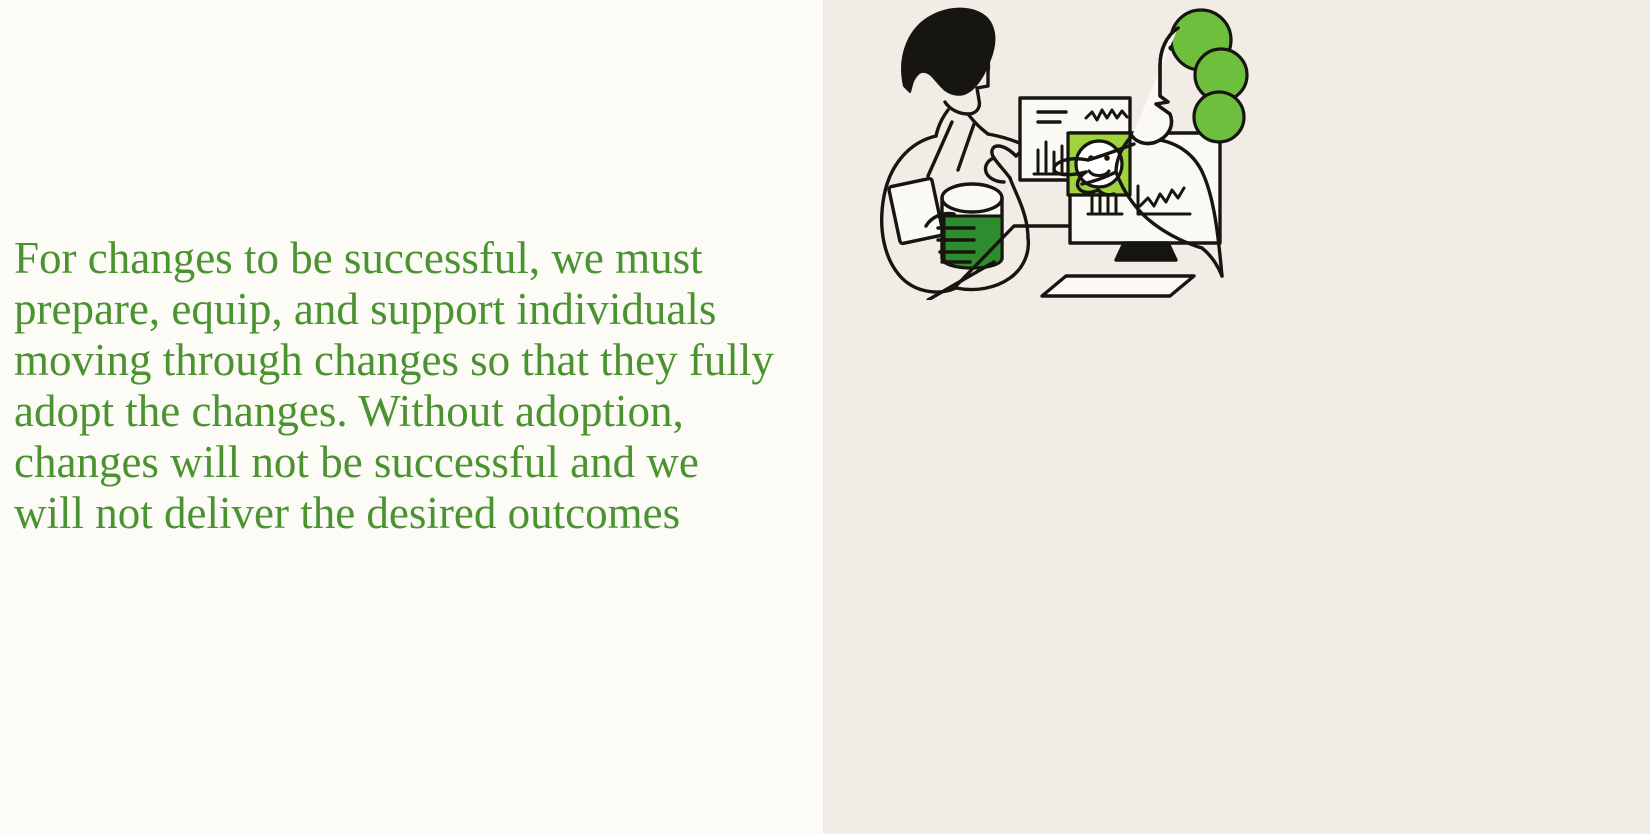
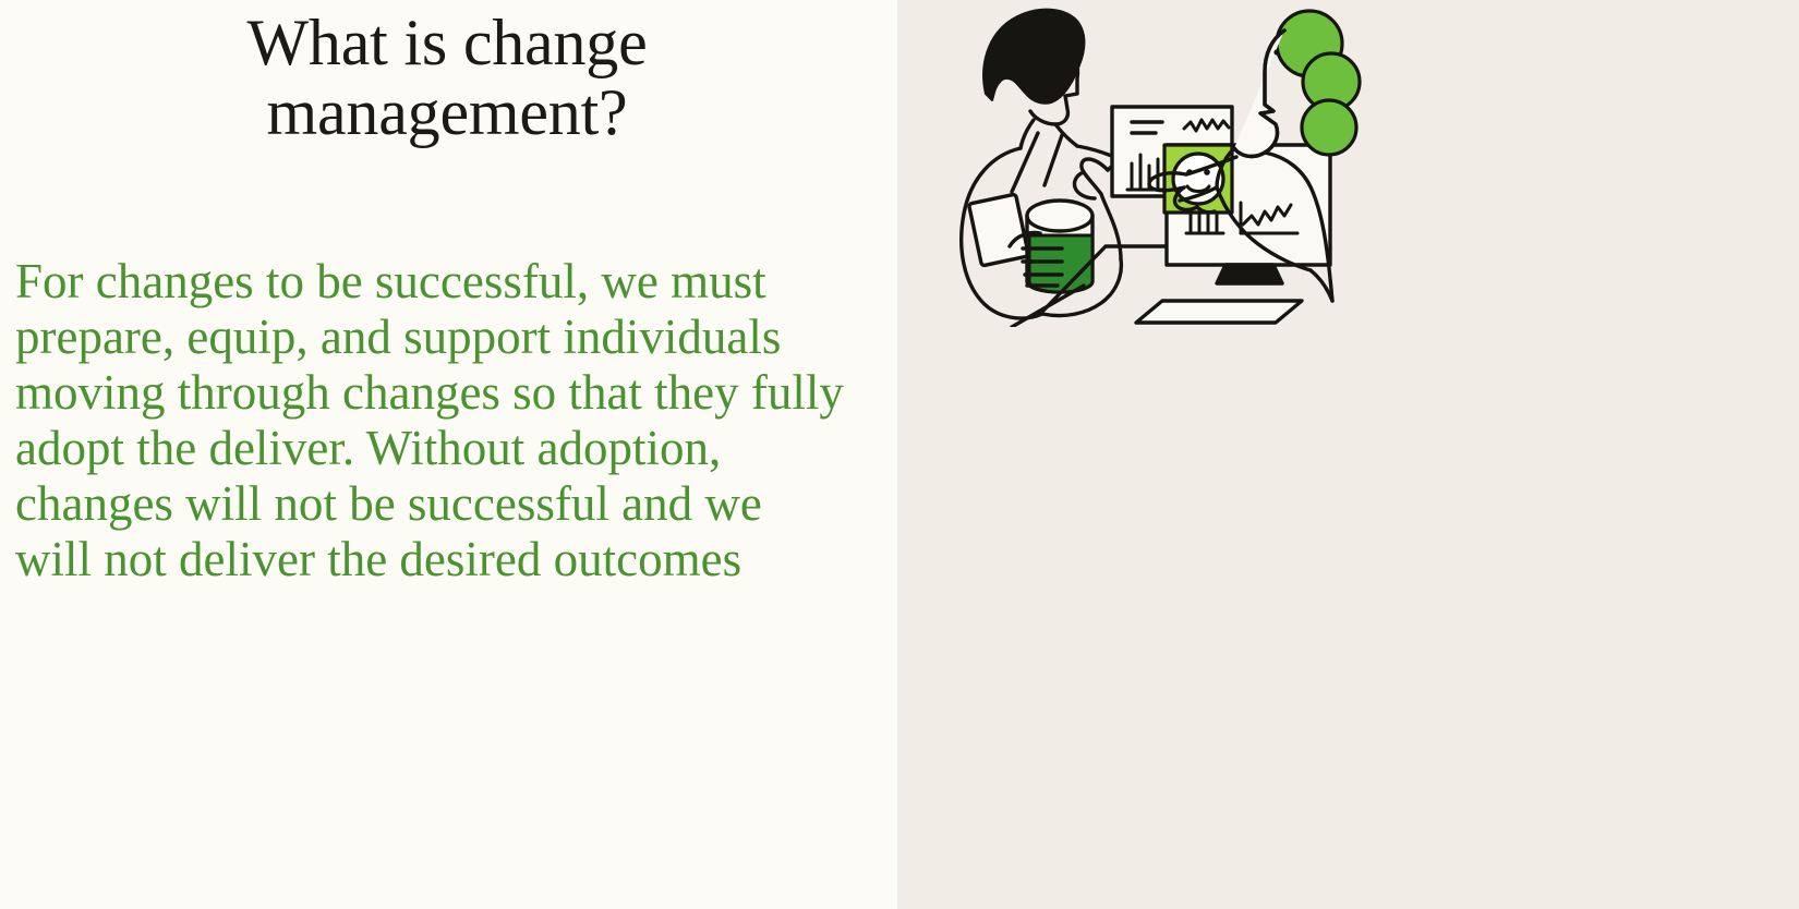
+ What is change management?
- For changes to be successful, we must prepare, equip, and support individuals moving through changes so that they fully adopt the changes. Without adoption, changes will not be successful and we will not deliver the desired outcomes
+ For changes to be successful, we must prepare, equip, and support individuals moving through changes so that they fully adopt the deliver. Without adoption, changes will not be successful and we will not deliver the desired outcomes
